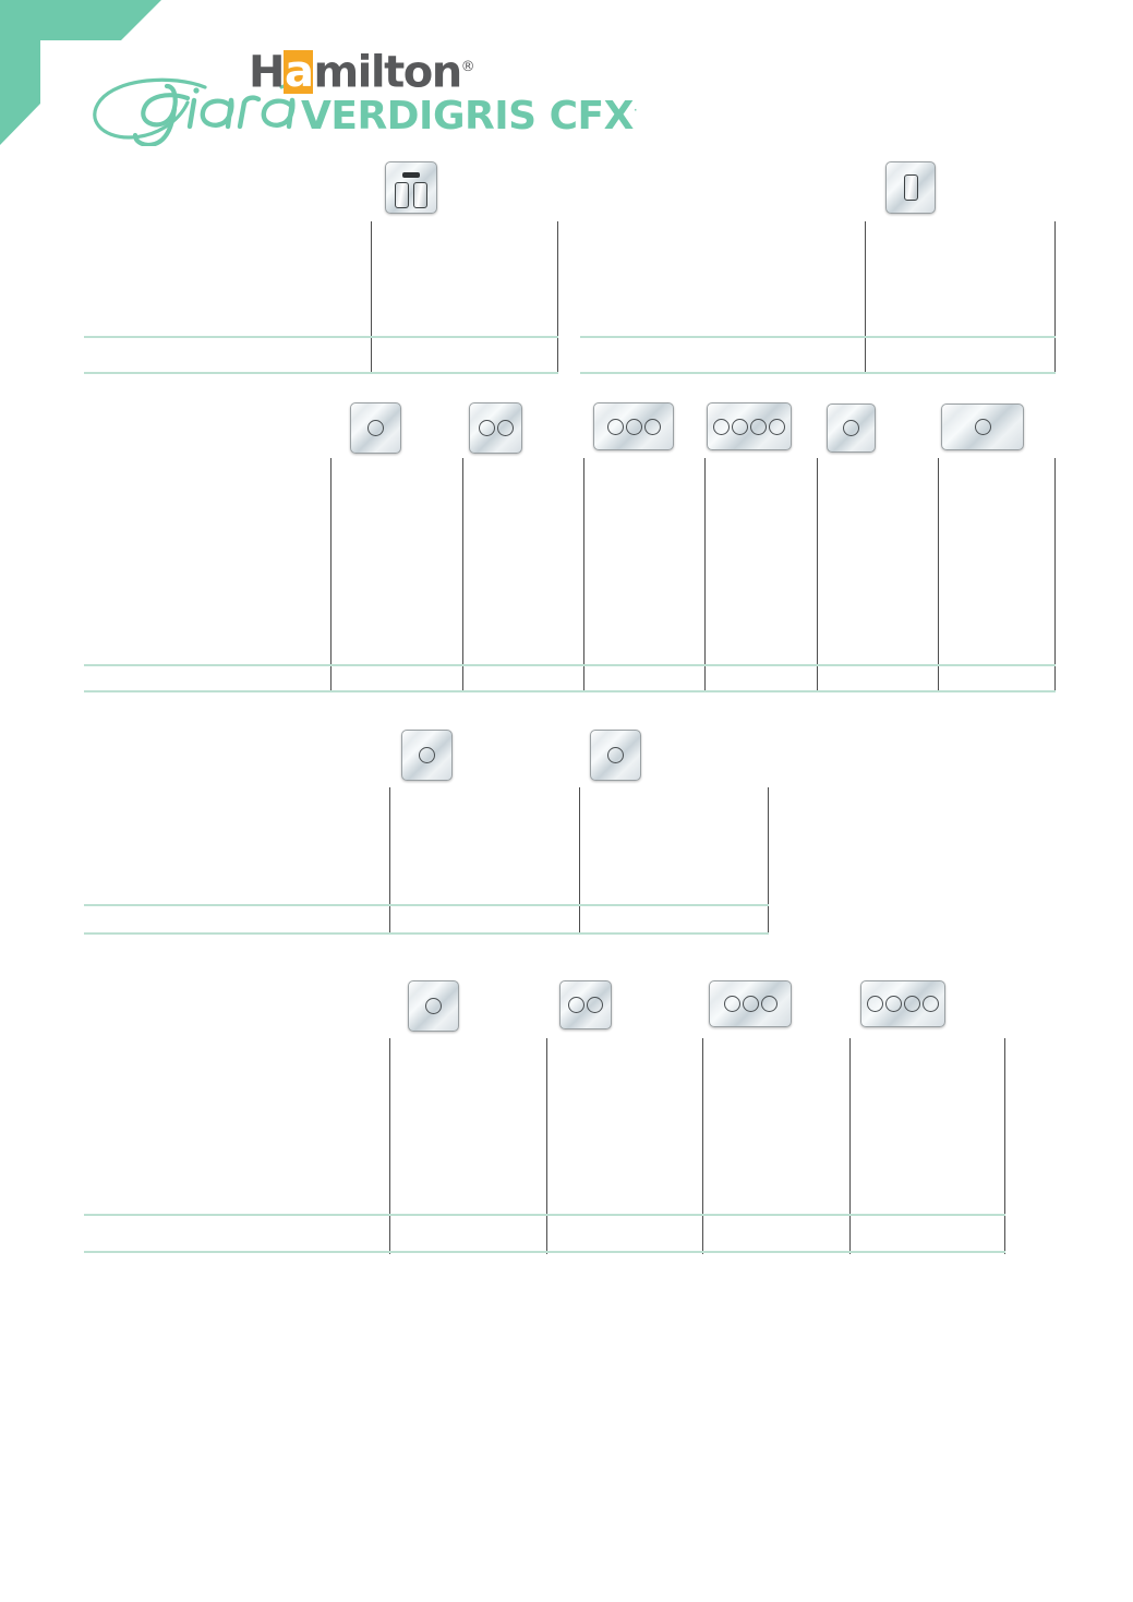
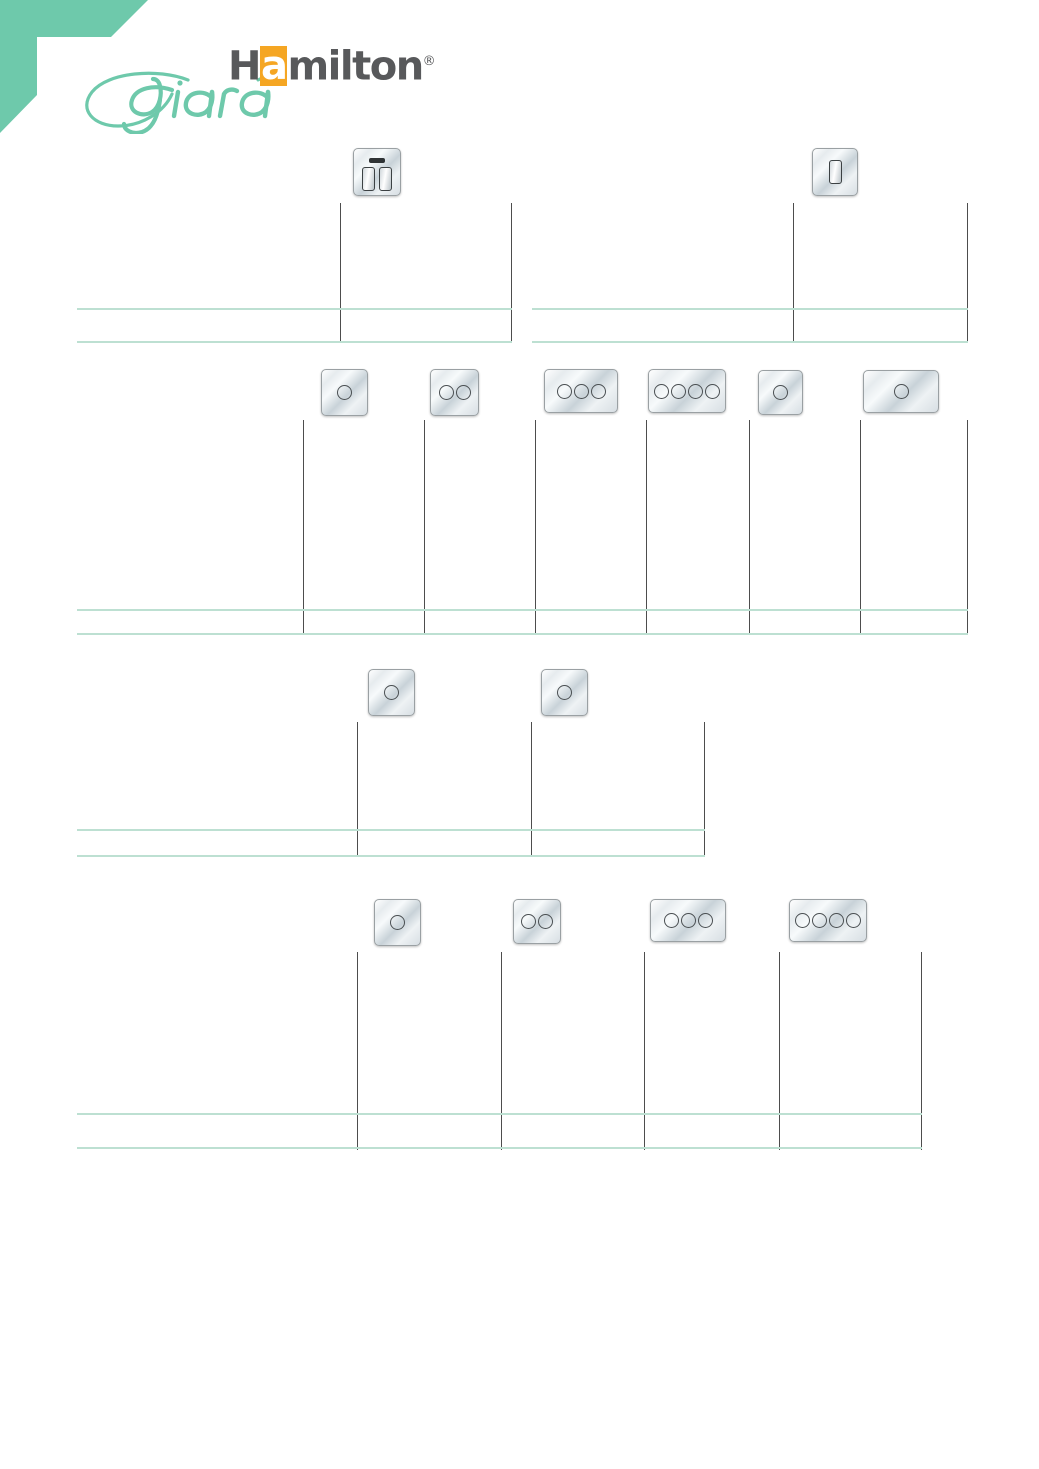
  Hamilton®
- VERDIGRIS CFX·
